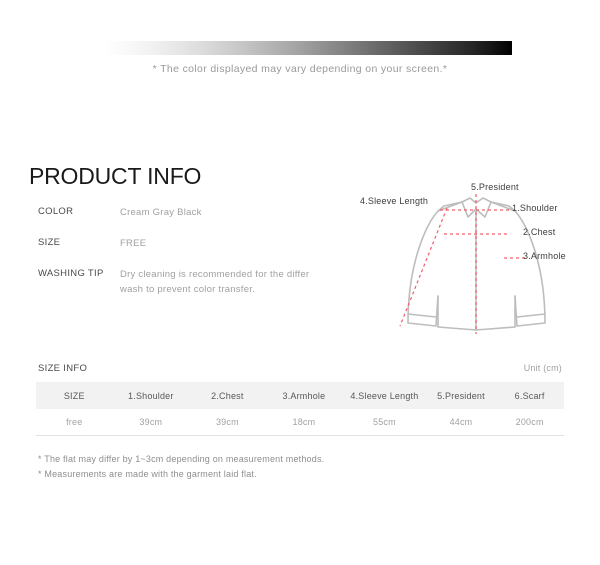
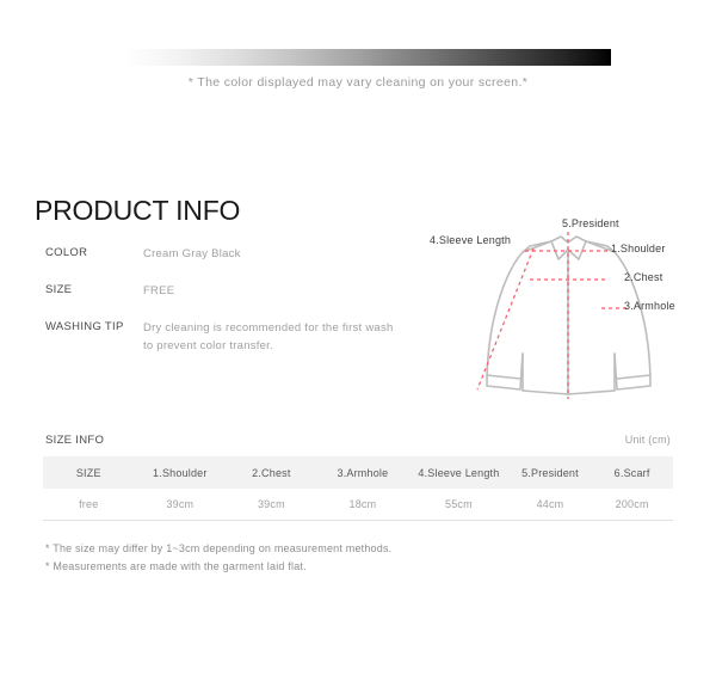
- * The color displayed may vary depending on your screen.*
+ * The color displayed may vary cleaning on your screen.*
  PRODUCT INFO
  COLOR
  Cream Gray Black
  SIZE
  FREE
  WASHING TIP
- Dry cleaning is recommended for the differ wash to prevent color transfer.
+ Dry cleaning is recommended for the first wash to prevent color transfer.
  5.President
  4.Sleeve Length
  1.Shoulder
  2.Chest
  3.Armhole
  SIZE INFO
  Unit (cm)
  SIZE	1.Shoulder	2.Chest	3.Armhole	4.Sleeve Length	5.President	6.Scarf
  free	39cm	39cm	18cm	55cm	44cm	200cm
- * The flat may differ by 1~3cm depending on measurement methods.
+ * The size may differ by 1~3cm depending on measurement methods.
  * Measurements are made with the garment laid flat.
